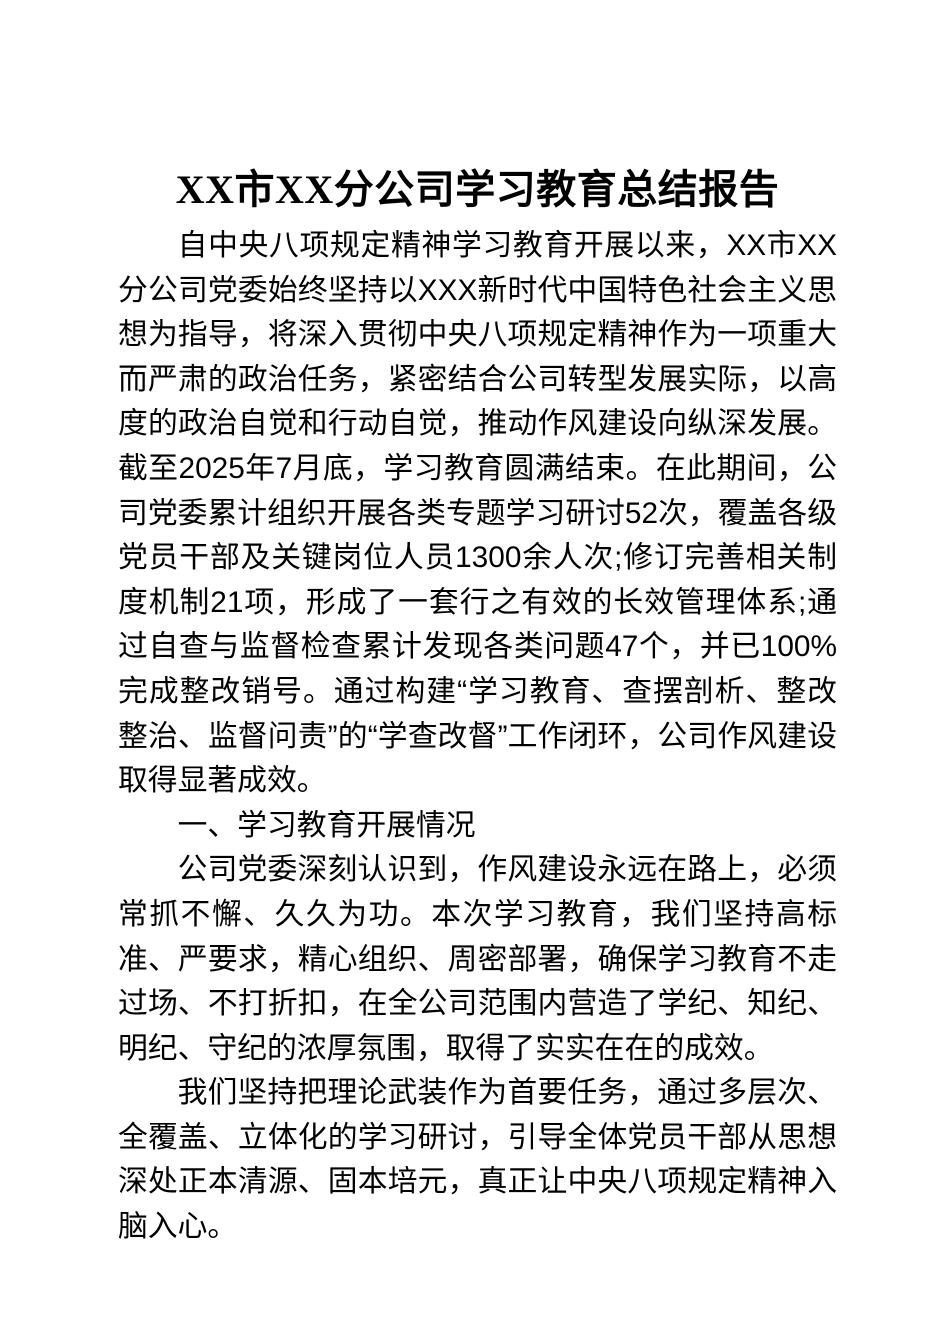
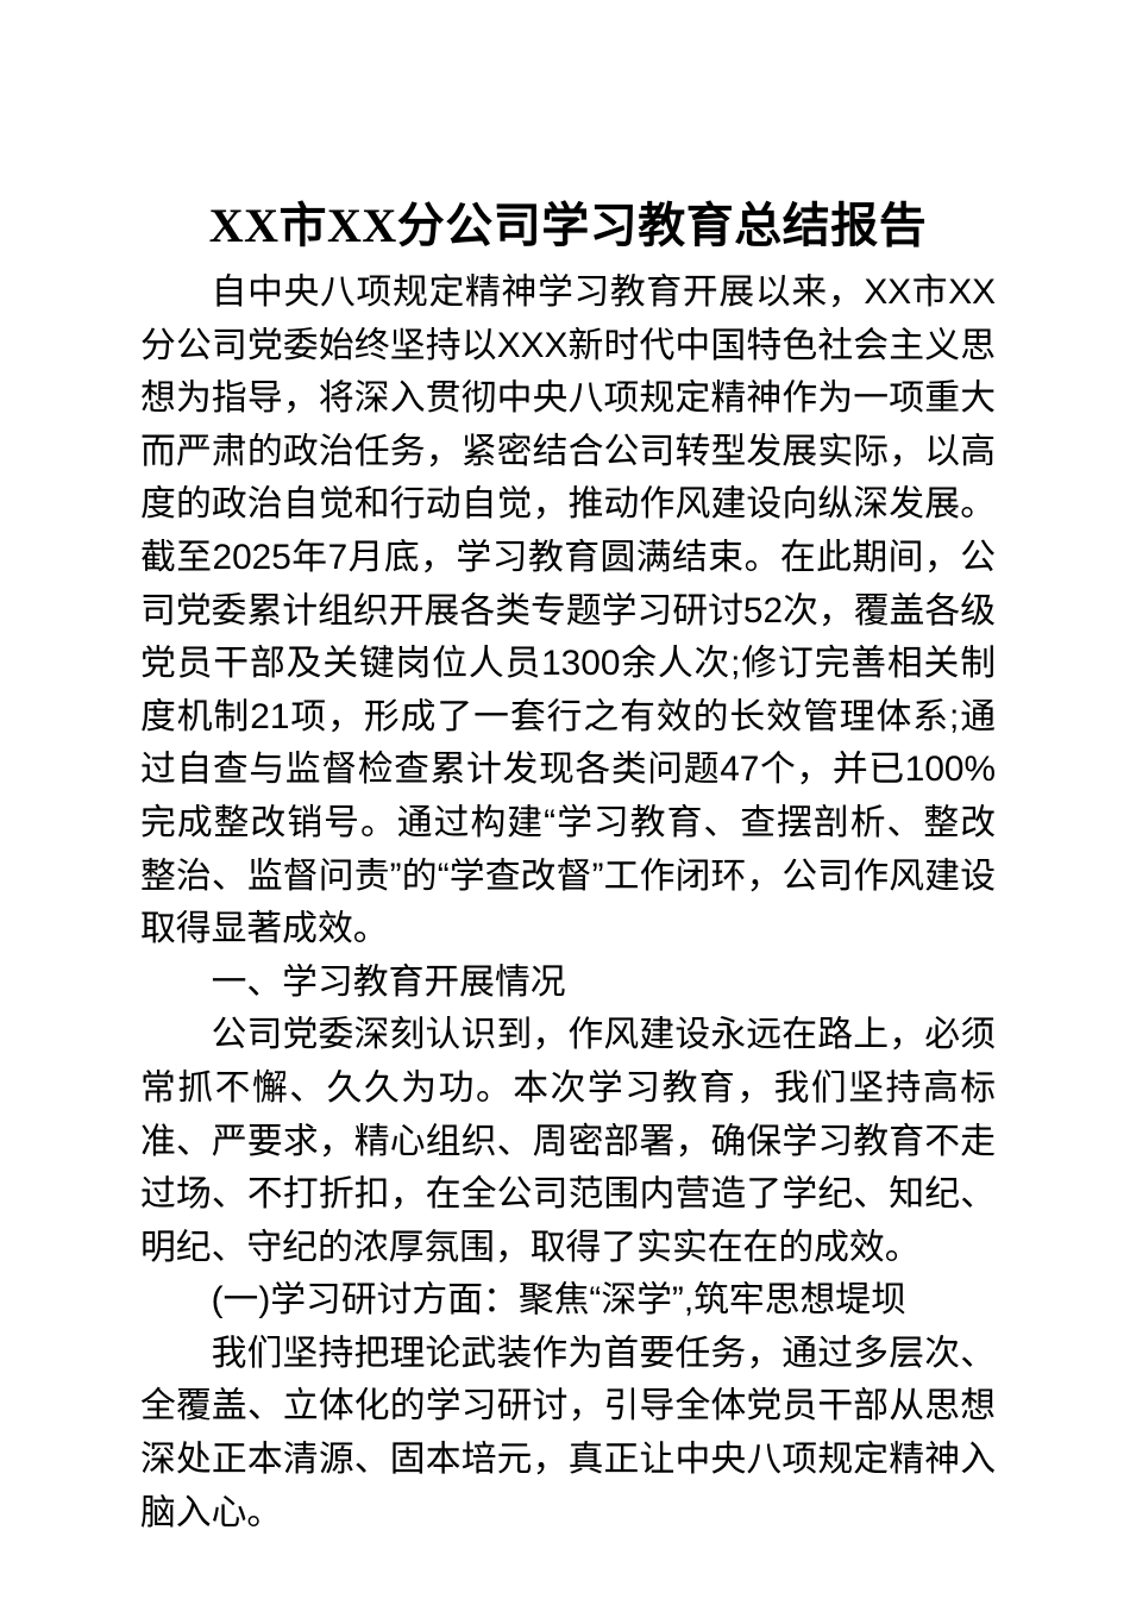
  XX市XX分公司学习教育总结报告
  自中央八项规定精神学习教育开展以来，XX市XX分公司党委始终坚持以XXX新时代中国特色社会主义思想为指导，将深入贯彻中央八项规定精神作为一项重大而严肃的政治任务，紧密结合公司转型发展实际，以高度的政治自觉和行动自觉，推动作风建设向纵深发展。截至2025年7月底，学习教育圆满结束。在此期间，公司党委累计组织开展各类专题学习研讨52次，覆盖各级党员干部及关键岗位人员1300余人次;修订完善相关制度机制21项，形成了一套行之有效的长效管理体系;通过自查与监督检查累计发现各类问题47个，并已100%完成整改销号。通过构建“学习教育、查摆剖析、整改整治、监督问责”的“学查改督”工作闭环，公司作风建设取得显著成效。
  一、学习教育开展情况
  公司党委深刻认识到，作风建设永远在路上，必须常抓不懈、久久为功。本次学习教育，我们坚持高标准、严要求，精心组织、周密部署，确保学习教育不走过场、不打折扣，在全公司范围内营造了学纪、知纪、明纪、守纪的浓厚氛围，取得了实实在在的成效。
+ (一)学习研讨方面：聚焦“深学”,筑牢思想堤坝
  我们坚持把理论武装作为首要任务，通过多层次、全覆盖、立体化的学习研讨，引导全体党员干部从思想深处正本清源、固本培元，真正让中央八项规定精神入脑入心。
